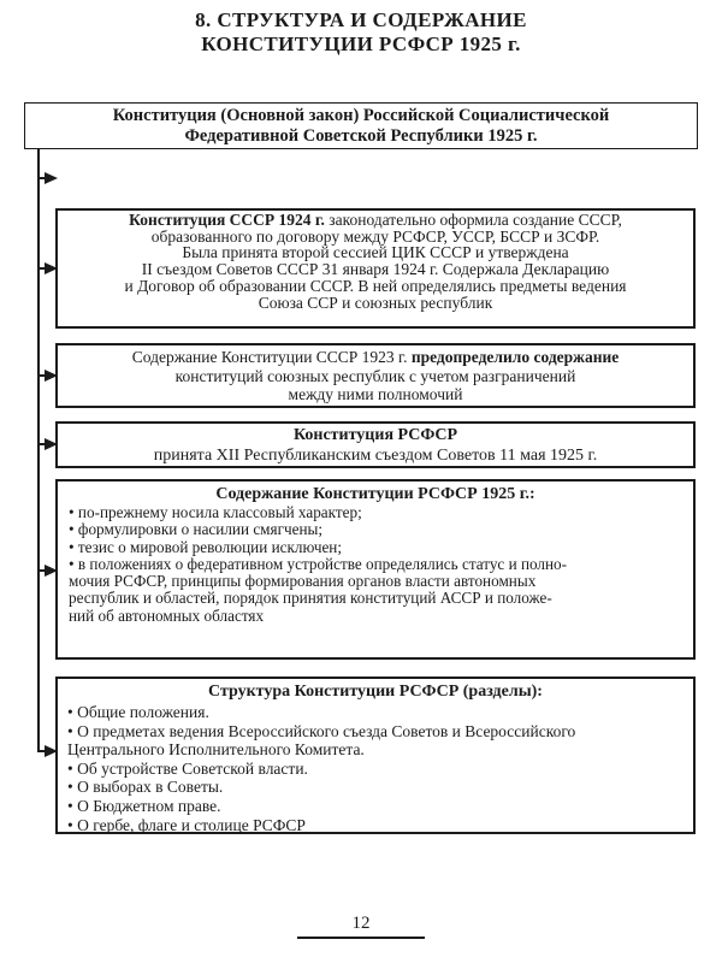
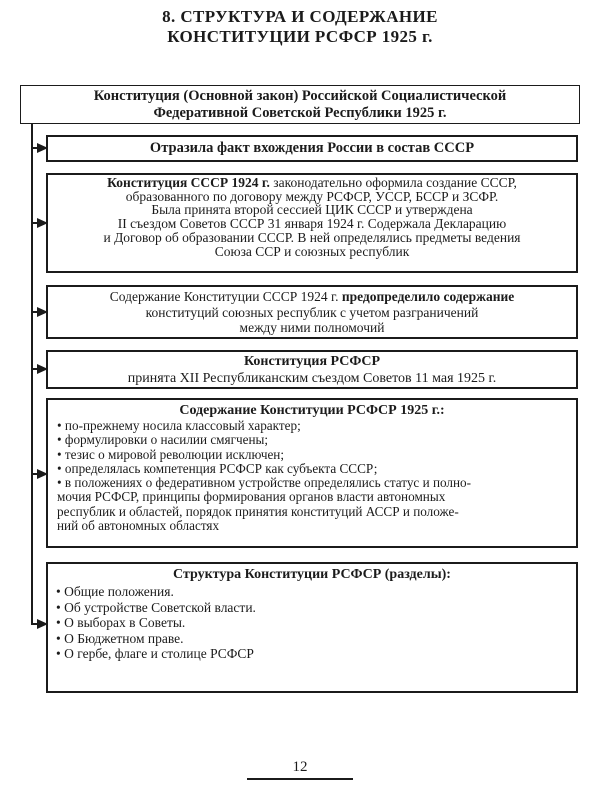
  8. СТРУКТУРА И СОДЕРЖАНИЕ
  КОНСТИТУЦИИ РСФСР 1925 г.
  Конституция (Основной закон) Российской Социалистической
  Федеративной Советской Республики 1925 г.
+ Отразила факт вхождения России в состав СССР
  Конституция СССР 1924 г. законодательно оформила создание СССР,
  образованного по договору между РСФСР, УССР, БССР и ЗСФР.
  Была принята второй сессией ЦИК СССР и утверждена
  II съездом Советов СССР 31 января 1924 г. Содержала Декларацию
  и Договор об образовании СССР. В ней определялись предметы ведения
  Союза ССР и союзных республик
- Содержание Конституции СССР 1923 г. предопределило содержание
+ Содержание Конституции СССР 1924 г. предопределило содержание
  конституций союзных республик с учетом разграничений
  между ними полномочий
  Конституция РСФСР
  принята XII Республиканским съездом Советов 11 мая 1925 г.
  Содержание Конституции РСФСР 1925 г.:
  • по-прежнему носила классовый характер;
  • формулировки о насилии смягчены;
  • тезис о мировой революции исключен;
+ • определялась компетенция РСФСР как субъекта СССР;
  • в положениях о федеративном устройстве определялись статус и полно-
  мочия РСФСР, принципы формирования органов власти автономных
  республик и областей, порядок принятия конституций АССР и положе-
  ний об автономных областях
  Структура Конституции РСФСР (разделы):
  • Общие положения.
- • О предметах ведения Всероссийского съезда Советов и Всероссийского
- Центрального Исполнительного Комитета.
  • Об устройстве Советской власти.
  • О выборах в Советы.
  • О Бюджетном праве.
  • О гербе, флаге и столице РСФСР
  12
